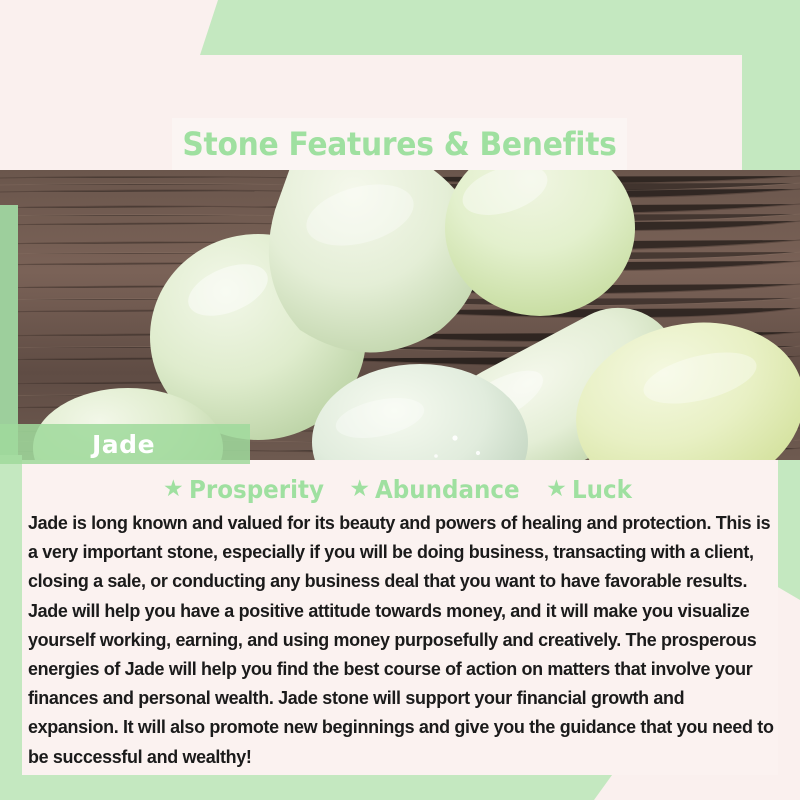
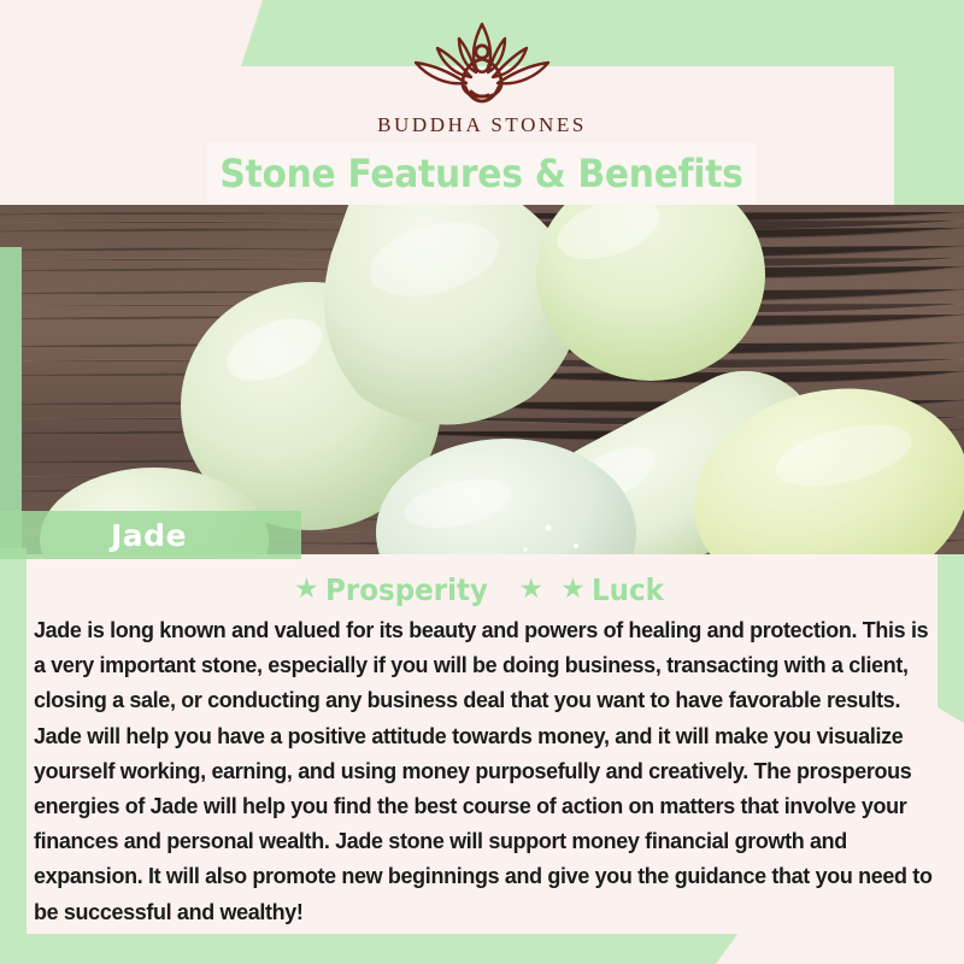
+ BUDDHA STONES
  Stone Features & Benefits
  Jade
  ★
  Prosperity
  ★
- Abundance
  ★
  Luck
- Jade is long known and valued for its beauty and powers of healing and protection. This is a very important stone, especially if you will be doing business, transacting with a client, closing a sale, or conducting any business deal that you want to have favorable results. Jade will help you have a positive attitude towards money, and it will make you visualize yourself working, earning, and using money purposefully and creatively. The prosperous energies of Jade will help you find the best course of action on matters that involve your finances and personal wealth. Jade stone will support your financial growth and expansion. It will also promote new beginnings and give you the guidance that you need to be successful and wealthy!
+ Jade is long known and valued for its beauty and powers of healing and protection. This is a very important stone, especially if you will be doing business, transacting with a client, closing a sale, or conducting any business deal that you want to have favorable results. Jade will help you have a positive attitude towards money, and it will make you visualize yourself working, earning, and using money purposefully and creatively. The prosperous energies of Jade will help you find the best course of action on matters that involve your finances and personal wealth. Jade stone will support money financial growth and expansion. It will also promote new beginnings and give you the guidance that you need to be successful and wealthy!
